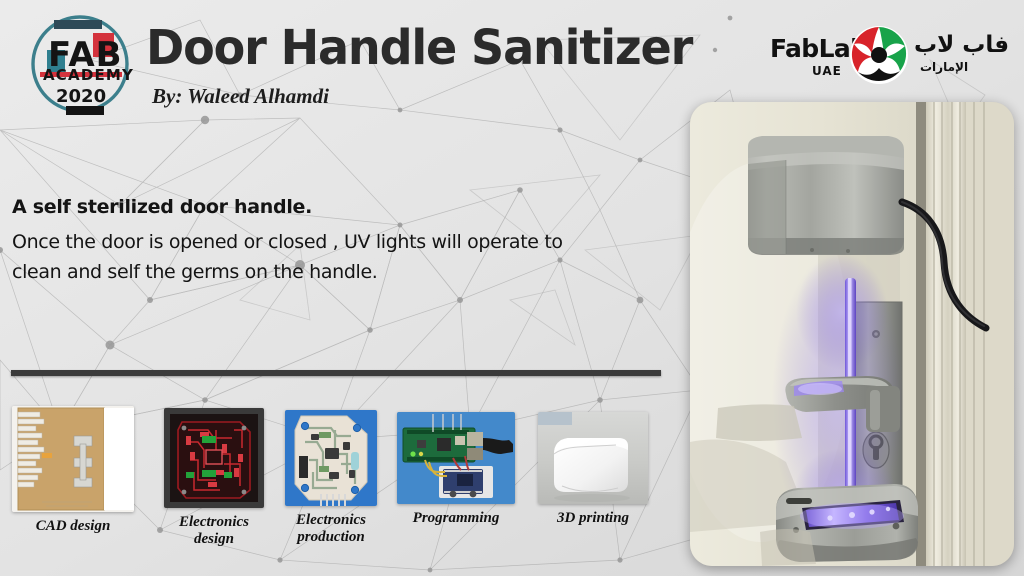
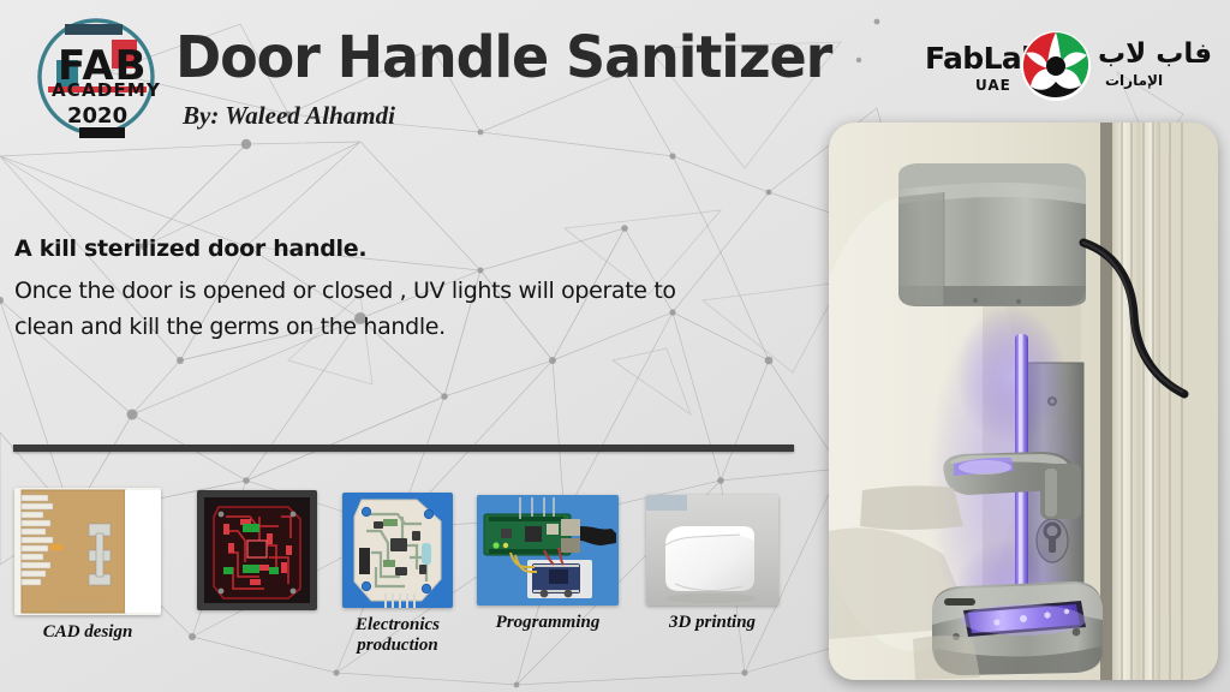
  FAB
  ACADEMY
  2020
  Door Handle Sanitizer
  By: Waleed Alhamdi
  FabLa
  UAE
  فاب لاب
  الإمارات
- A self sterilized door handle.
+ A kill sterilized door handle.
  Once the door is opened or closed , UV lights will operate to
- clean and self the germs on the handle.
+ clean and kill the germs on the handle.
  CAD design
- Electronics design
  Electronics production
  Programming
  3D printing
